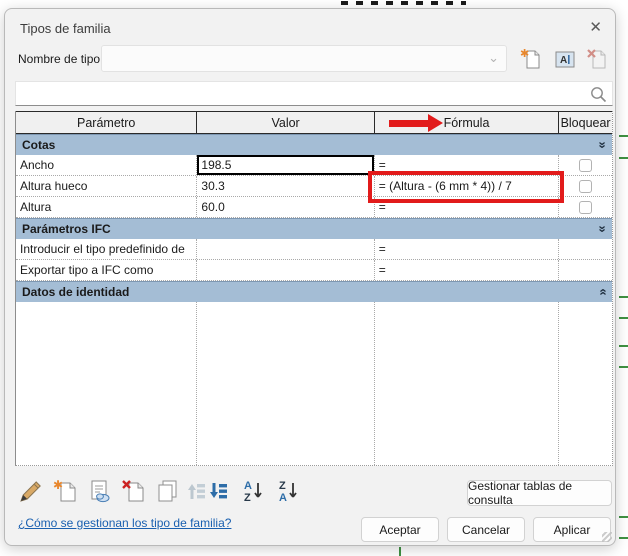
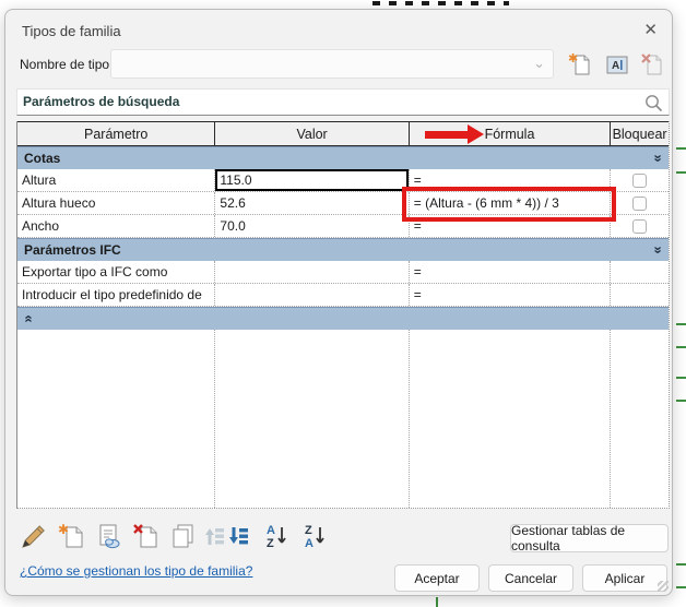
  Tipos de familia
  ✕
  Nombre de tipo
  ⌄
  ✱
  A
+ Parámetros de búsqueda
  Parámetro
  Valor
  Fórmula
  Bloquear
  Cotas
- Ancho
+ Altura
- 198.5
+ 115.0
  =
  Altura hueco
- 30.3
+ 52.6
- = (Altura - (6 mm * 4)) / 7
+ = (Altura - (6 mm * 4)) / 3
- Altura
+ Ancho
- 60.0
+ 70.0
  =
  Parámetros IFC
- Introducir el tipo predefinido de
+ Exportar tipo a IFC como
  =
- Exportar tipo a IFC como
+ Introducir el tipo predefinido de
  =
- Datos de identidad
  ✱
  A
  Z
  Z
  A
  Gestionar tablas de consulta
  Aceptar
  Cancelar
  Aplicar
  ¿Cómo se gestionan los tipo de familia?
